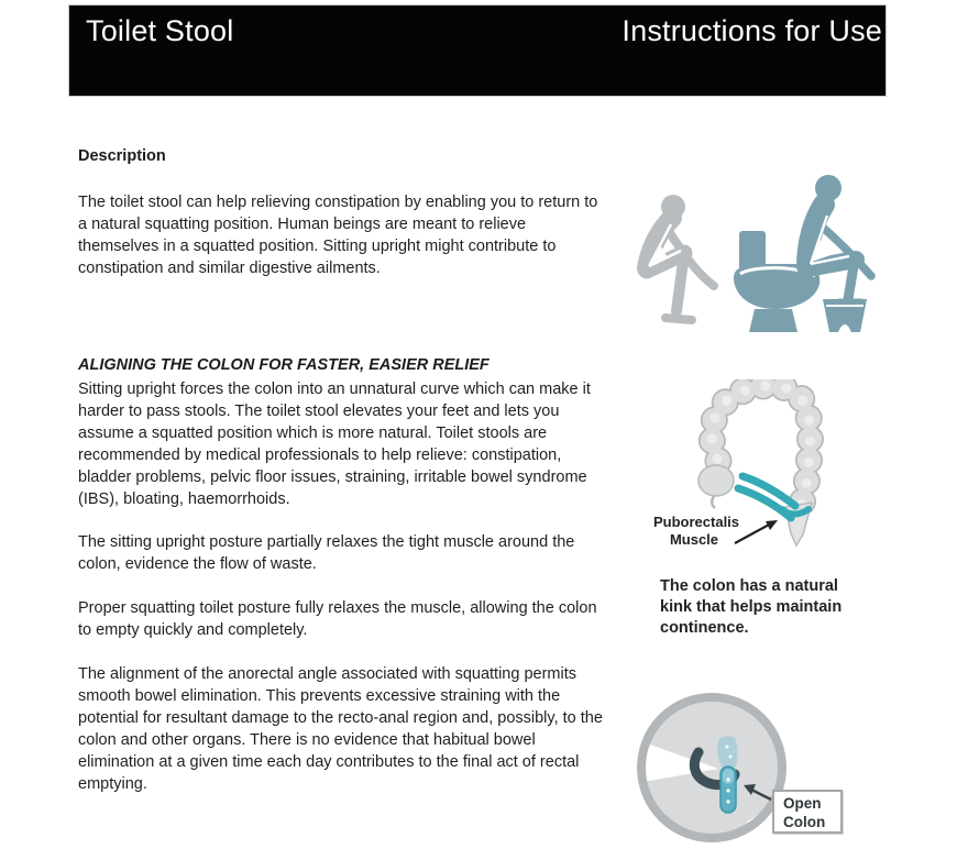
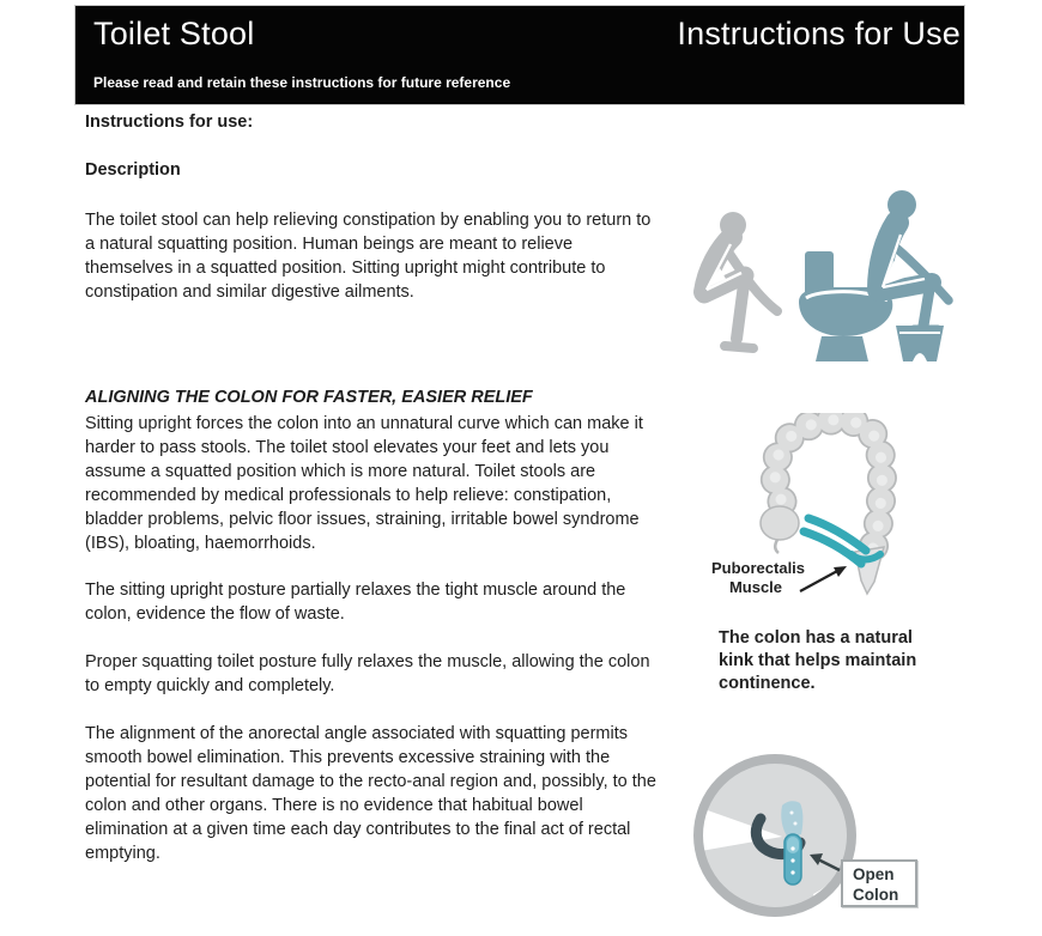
  Toilet Stool
  Instructions for Use
+ Please read and retain these instructions for future reference
+ Instructions for use:
  Description
  The toilet stool can help relieving constipation by enabling you to return to a natural squatting position. Human beings are meant to relieve themselves in a squatted position. Sitting upright might contribute to constipation and similar digestive ailments.
  ALIGNING THE COLON FOR FASTER, EASIER RELIEF
  Sitting upright forces the colon into an unnatural curve which can make it harder to pass stools. The toilet stool elevates your feet and lets you assume a squatted position which is more natural. Toilet stools are recommended by medical professionals to help relieve: constipation, bladder problems, pelvic floor issues, straining, irritable bowel syndrome (IBS), bloating, haemorrhoids.
  The sitting upright posture partially relaxes the tight muscle around the colon, evidence the flow of waste.
  Proper squatting toilet posture fully relaxes the muscle, allowing the colon to empty quickly and completely.
  The alignment of the anorectal angle associated with squatting permits smooth bowel elimination. This prevents excessive straining with the potential for resultant damage to the recto-anal region and, possibly, to the colon and other organs. There is no evidence that habitual bowel elimination at a given time each day contributes to the final act of rectal emptying.
  Puborectalis
  Muscle
  The colon has a natural kink that helps maintain continence.
  Open
  Colon
